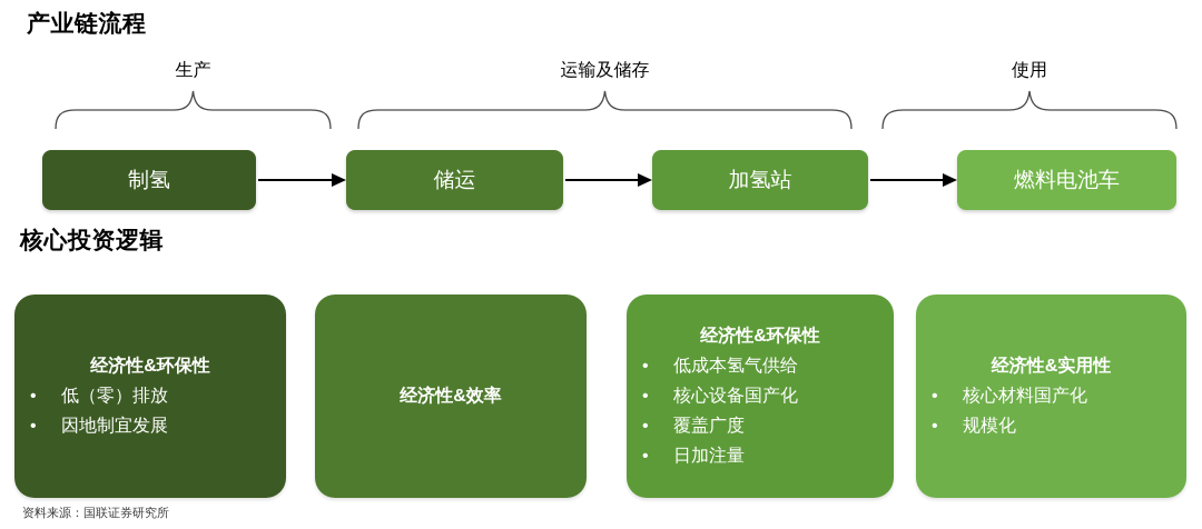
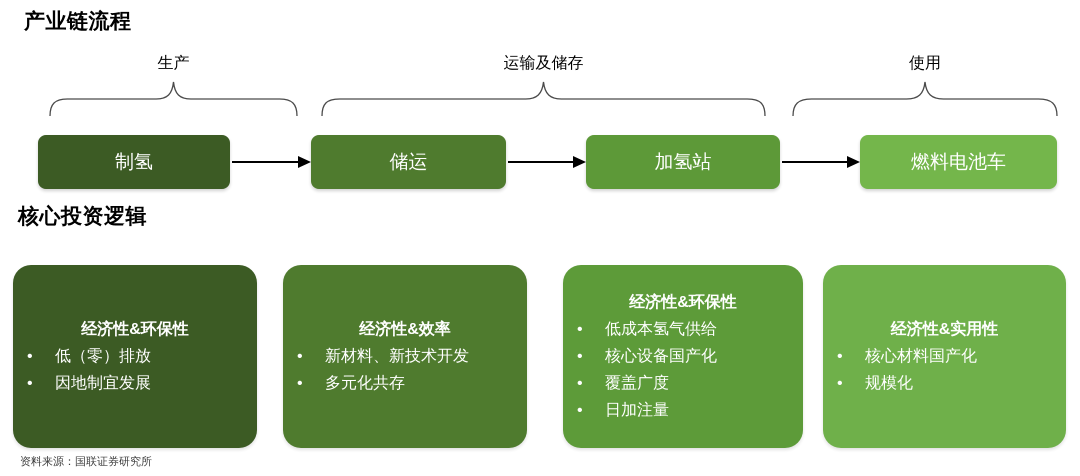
  产业链流程
  生产
  运输及储存
  使用
  制氢
  储运
  加氢站
  燃料电池车
  核心投资逻辑
  经济性&环保性
  低（零）排放
  因地制宜发展
  经济性&效率
+ 新材料、新技术开发
+ 多元化共存
  经济性&环保性
  低成本氢气供给
  核心设备国产化
  覆盖广度
  日加注量
  经济性&实用性
  核心材料国产化
  规模化
  资料来源：国联证券研究所
